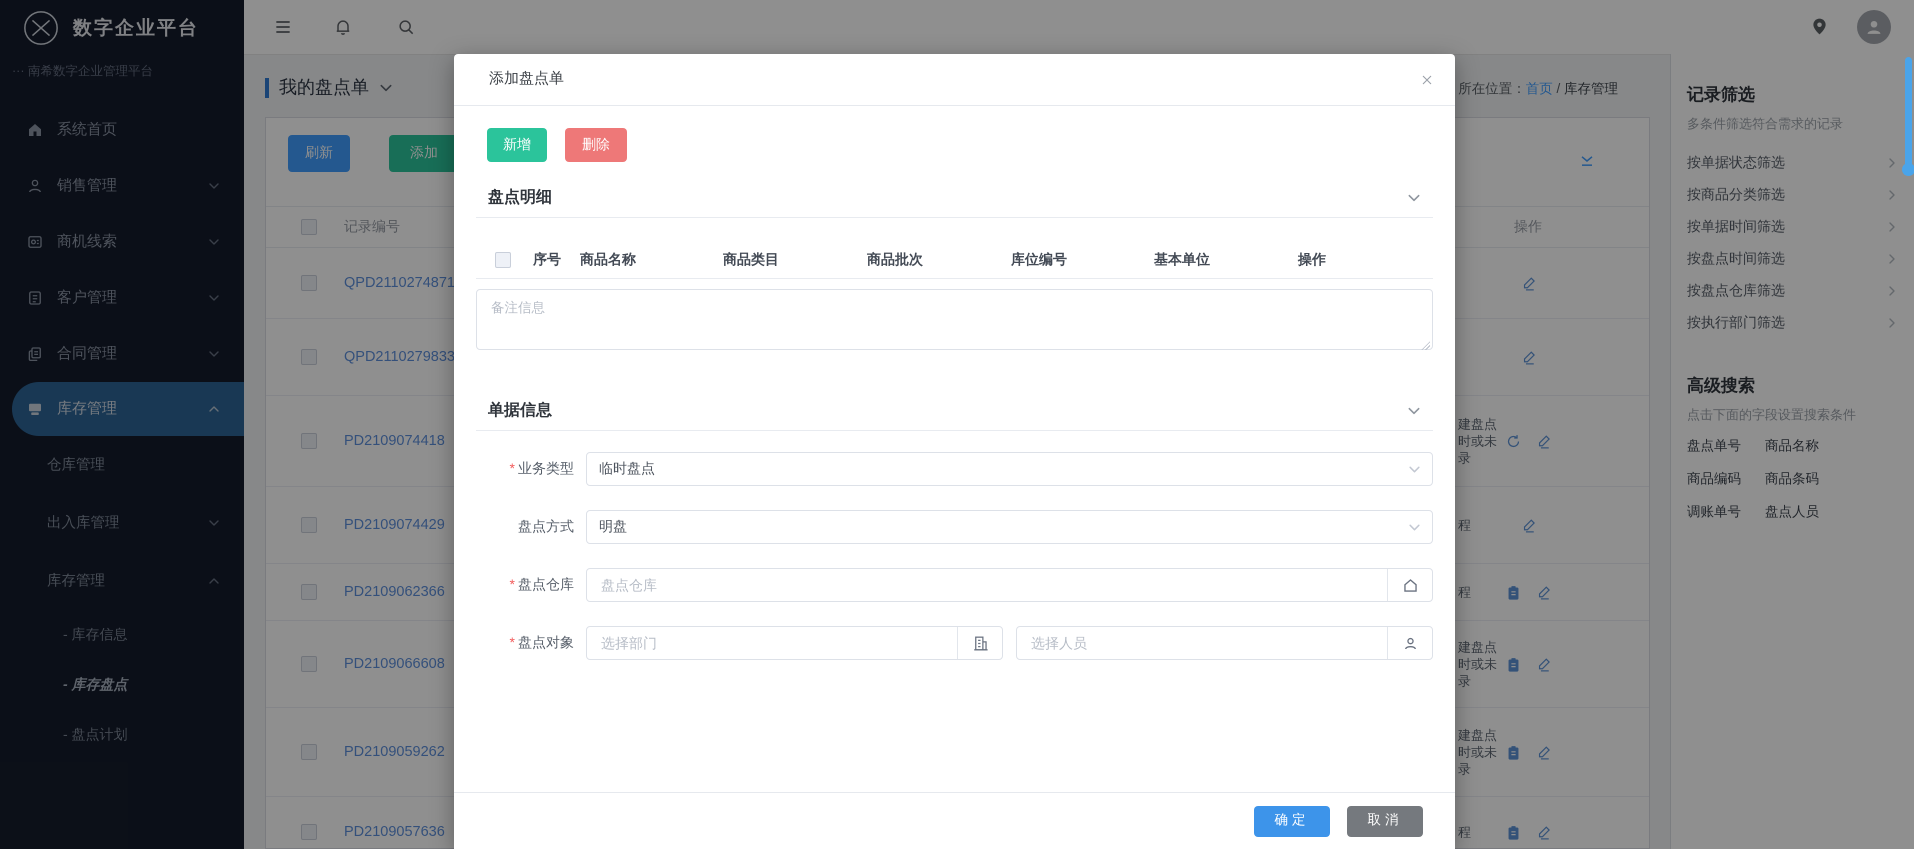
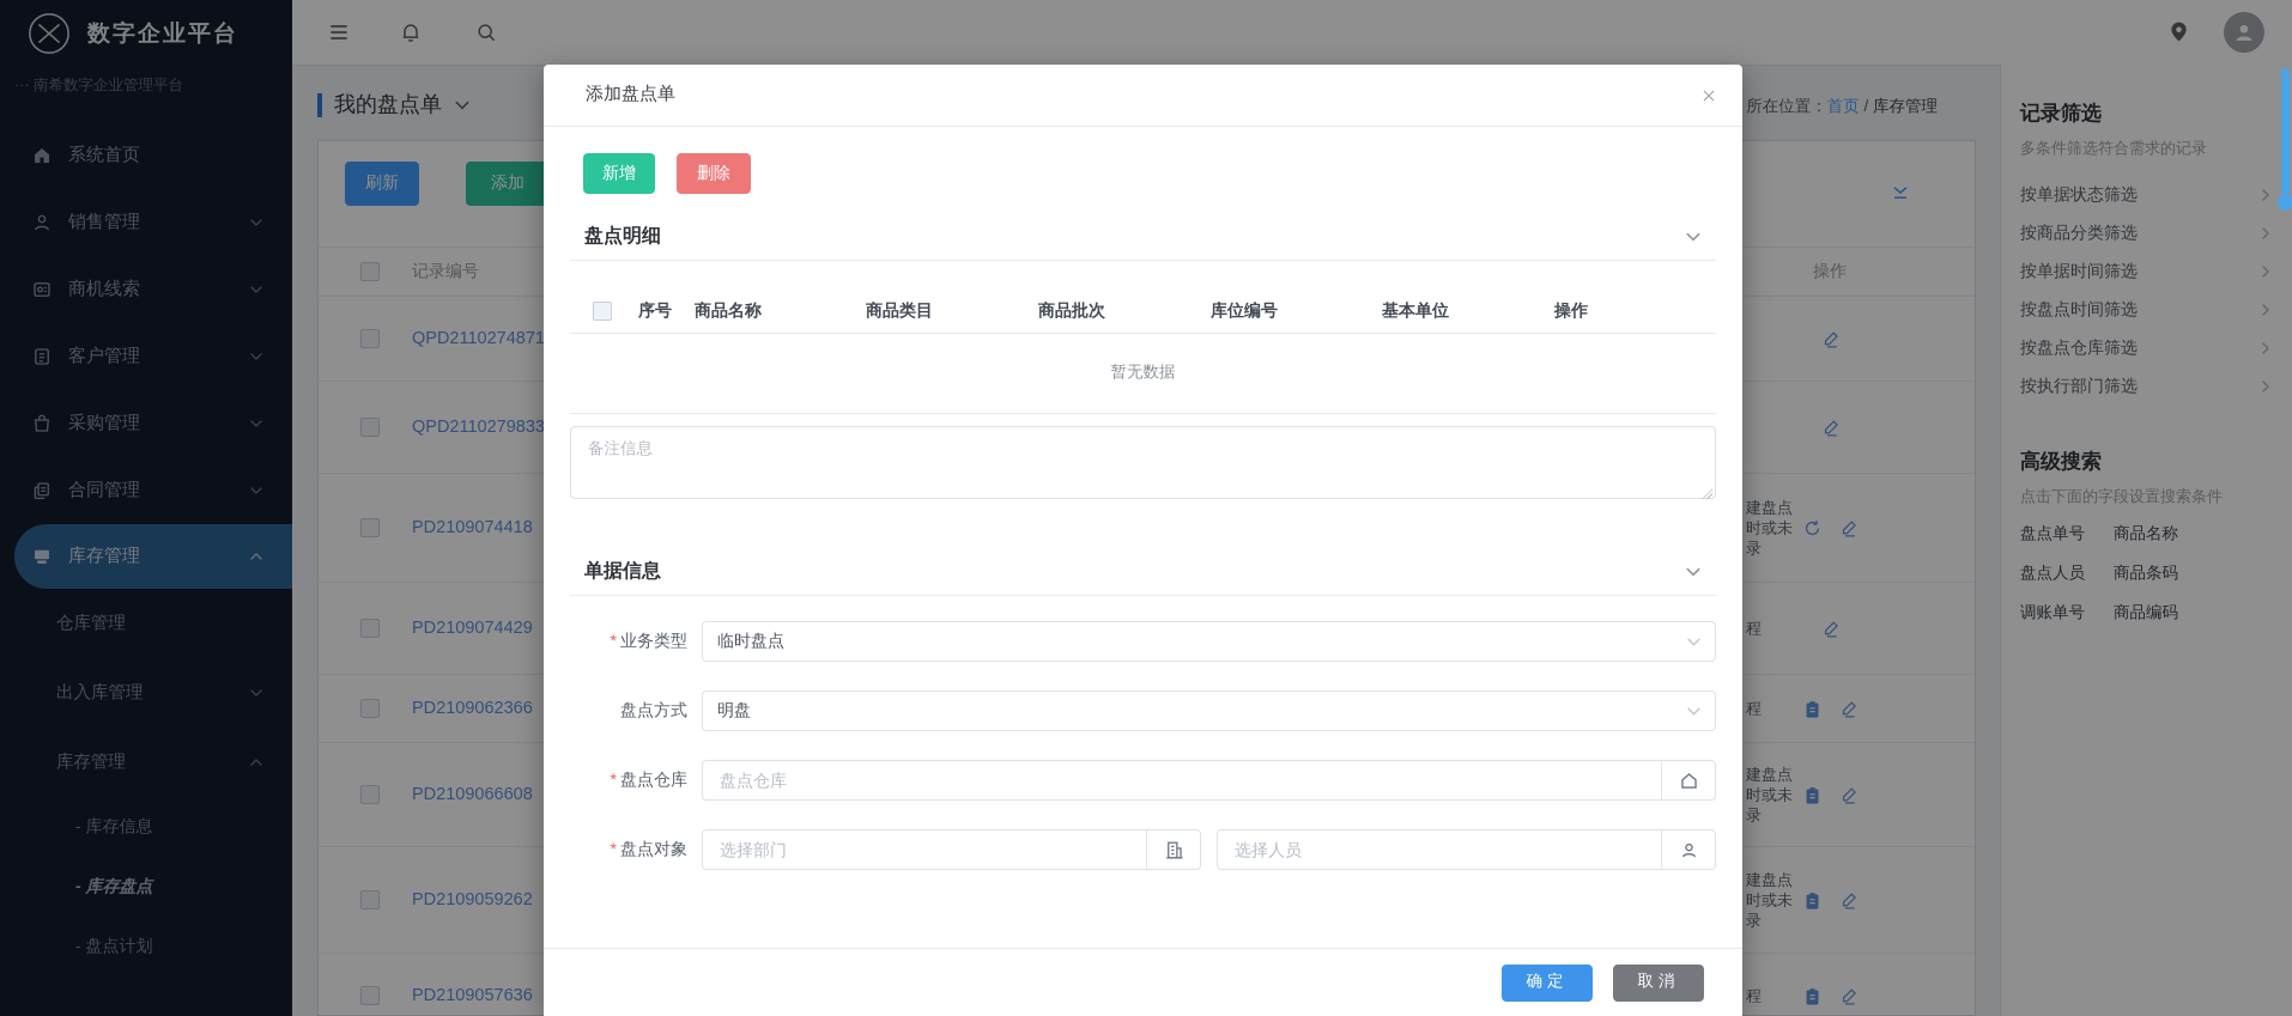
  数字企业平台
  ··· 南希数字企业管理平台
  系统首页
  销售管理
  商机线索
  客户管理
+ 采购管理
  合同管理
  库存管理
  仓库管理
  出入库管理
  库存管理
  - 库存信息
  - 库存盘点
  - 盘点计划
  我的盘点单
  所在位置：首页 / 库存管理
  刷新
  添加
  记录编号
  操作
  QPD2110274871
  QPD2110279833
  PD2109074418
  建盘点
  时或未
  录
  PD2109074429
  程
  PD2109062366
  程
  PD2109066608
  建盘点
  时或未
  录
  PD2109059262
  建盘点
  时或未
  录
  PD2109057636
  程
  记录筛选
  多条件筛选符合需求的记录
  按单据状态筛选
  按商品分类筛选
  按单据时间筛选
  按盘点时间筛选
  按盘点仓库筛选
  按执行部门筛选
  高级搜索
  点击下面的字段设置搜索条件
  盘点单号
  商品名称
- 商品编码
+ 盘点人员
  商品条码
  调账单号
- 盘点人员
+ 商品编码
  添加盘点单
  新增
  删除
  盘点明细
  序号
  商品名称
  商品类目
  商品批次
  库位编号
  基本单位
  操作
+ 暂无数据
  备注信息
  单据信息
  * 业务类型
  临时盘点
  盘点方式
  明盘
  * 盘点仓库
  盘点仓库
  * 盘点对象
  选择部门
  选择人员
  确定
  取消
